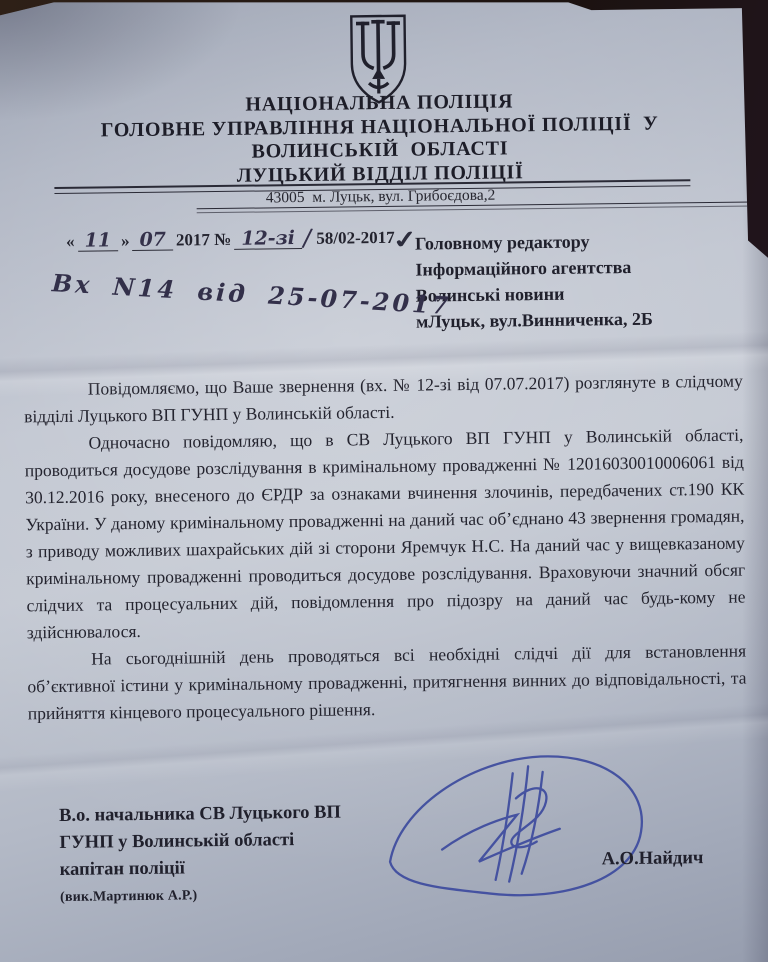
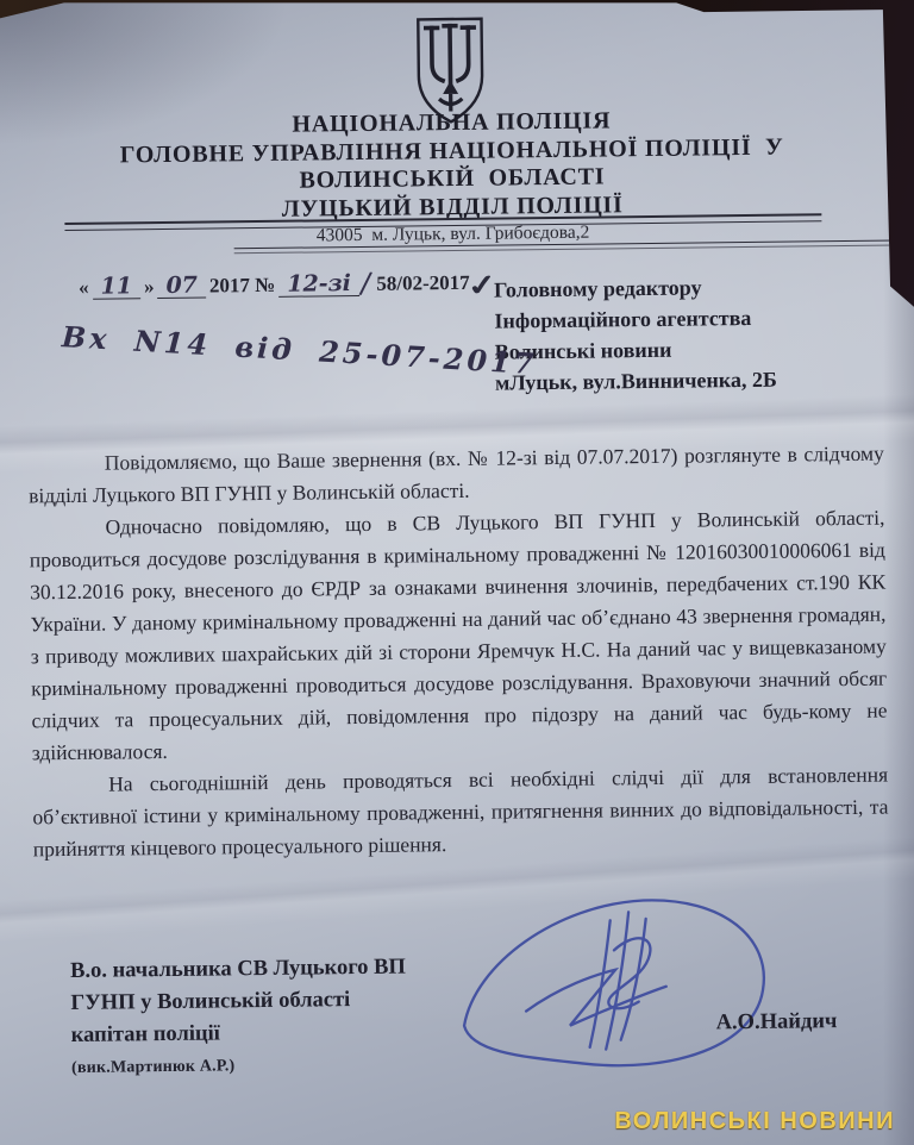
+ ВОЛИНСЬКІ НОВИНИ
